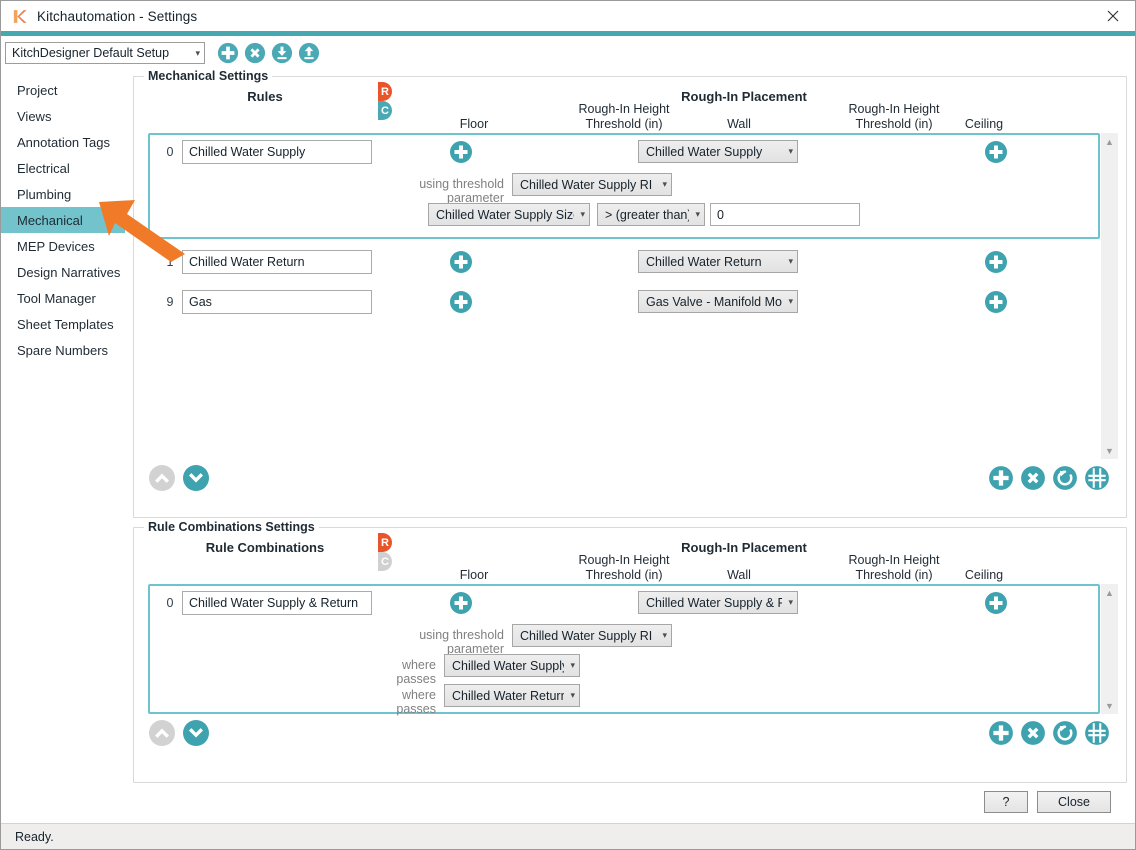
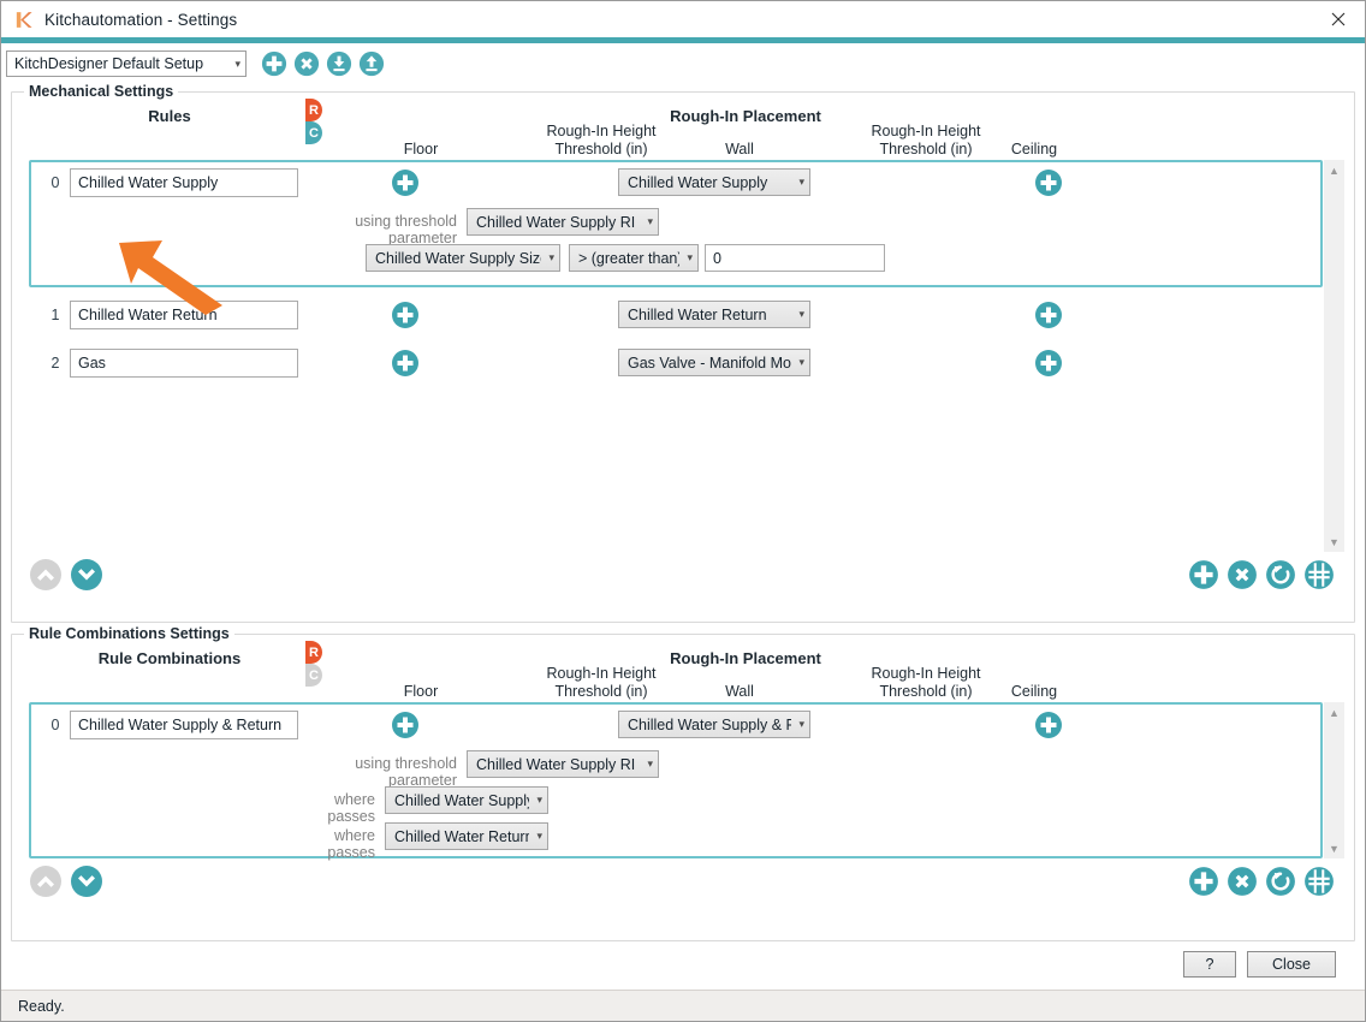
  Kitchautomation - Settings
  KitchDesigner Default Setup
  ▾
- Project
- Views
- Annotation Tags
- Electrical
- Plumbing
- Mechanical
- MEP Devices
- Design Narratives
- Tool Manager
- Sheet Templates
- Spare Numbers
  Mechanical Settings
  Rules
  R
  C
  Rough-In Placement
  Floor
  Rough-In Height
  Threshold (in)
  Wall
  Rough-In Height
  Threshold (in)
  Ceiling
  0
  Chilled Water Supply
  Chilled Water Supply
  ▾
  using threshold parameter
  Chilled Water Supply RI
  ▾
  Chilled Water Supply Siz
  ▾
  > (greater than)
  ▾
  0
  1
  Chilled Water Return
  Chilled Water Return
  ▾
- 9
+ 2
  Gas
  Gas Valve - Manifold Mo
  ▾
  ▲
  ▼
  Rule Combinations Settings
  Rule Combinations
  R
  C
  Rough-In Placement
  Floor
  Rough-In Height
  Threshold (in)
  Wall
  Rough-In Height
  Threshold (in)
  Ceiling
  0
  Chilled Water Supply & Return
  Chilled Water Supply & R
  ▾
  using threshold parameter
  Chilled Water Supply RI
  ▾
  where passes
  Chilled Water Suppl
  ▾
  where passes
  Chilled Water Return
  ▾
  ▲
  ▼
  ?
  Close
  Ready.
